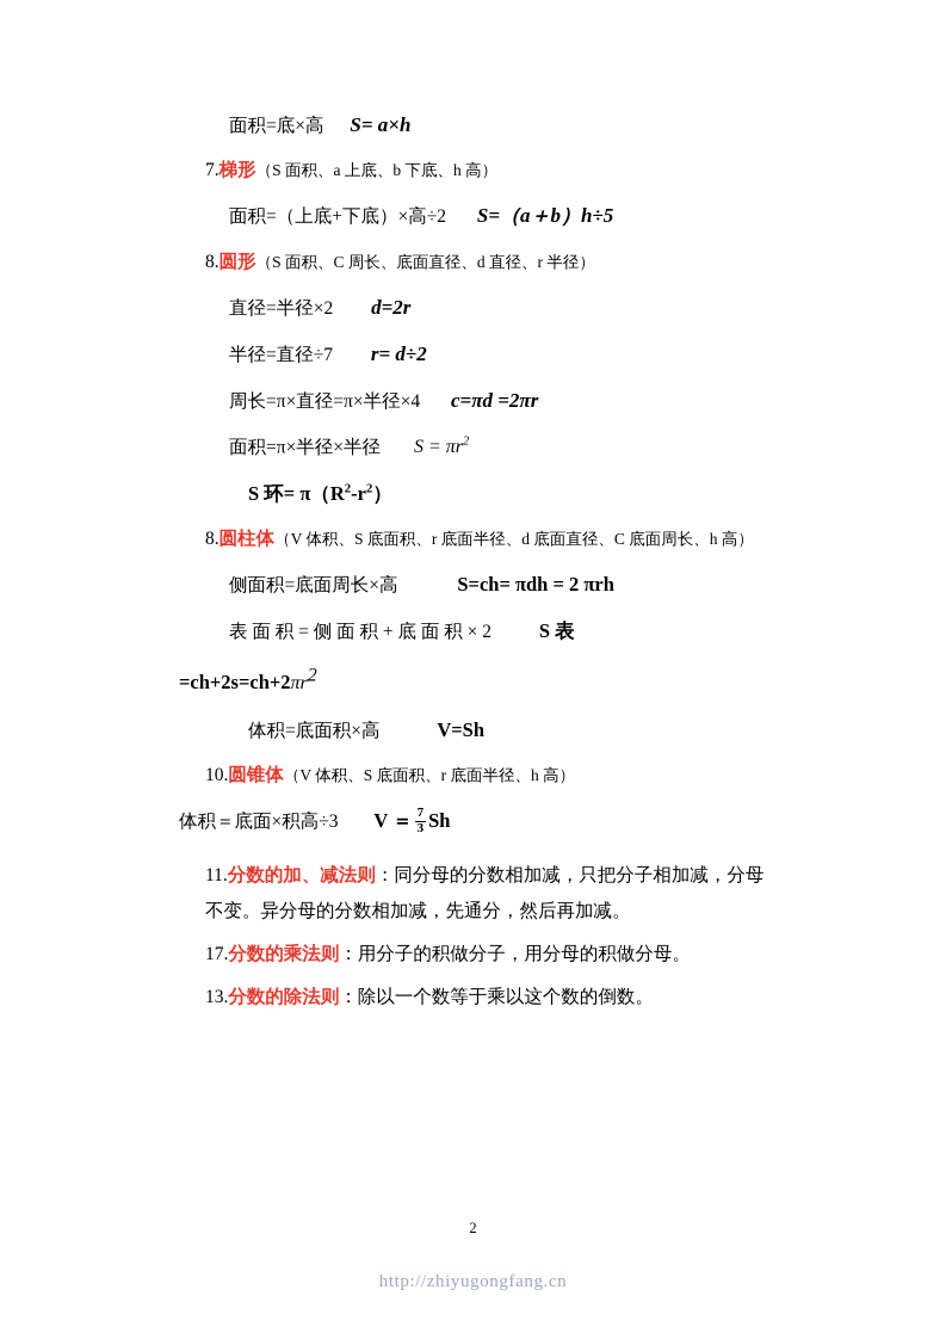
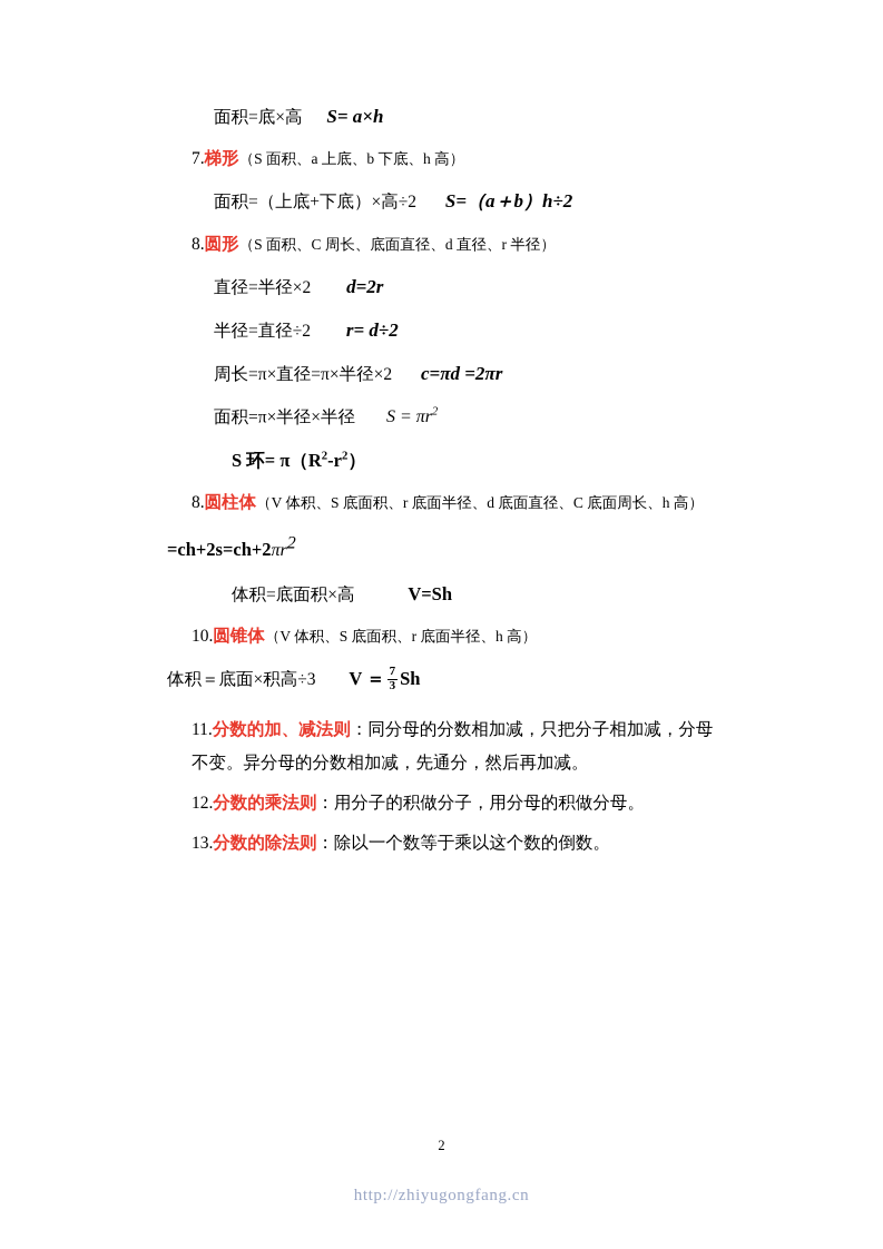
  面积=底×高 S= a×h
  7.梯形（S 面积、a 上底、b 下底、h 高）
- 面积=（上底+下底）×高÷2 S=（a＋b）h÷5
+ 面积=（上底+下底）×高÷2 S=（a＋b）h÷2
  8.圆形（S 面积、C 周长、底面直径、d 直径、r 半径）
  直径=半径×2 d=2r
- 半径=直径÷7 r= d÷2
+ 半径=直径÷2 r= d÷2
- 周长=π×直径=π×半径×4 c=πd =2πr
+ 周长=π×直径=π×半径×2 c=πd =2πr
  面积=π×半径×半径 S = πr2
  S 环= π（R2-r2）
  8.圆柱体（V 体积、S 底面积、r 底面半径、d 底面直径、C 底面周长、h 高）
- 侧面积=底面周长×高 S=ch= πdh = 2 πrh
- 表 面 积 = 侧 面 积 + 底 面 积 × 2 S 表
  =ch+2s=ch+2πr2
  体积=底面积×高 V=Sh
  10.圆锥体（V 体积、S 底面积、r 底面半径、h 高）
  体积＝底面×积高÷3 V ＝
  7
  3
  Sh
  11.分数的加、减法则：同分母的分数相加减，只把分子相加减，分母不变。异分母的分数相加减，先通分，然后再加减。
- 17.分数的乘法则：用分子的积做分子，用分母的积做分母。
+ 12.分数的乘法则：用分子的积做分子，用分母的积做分母。
  13.分数的除法则：除以一个数等于乘以这个数的倒数。
  2
  http://zhiyugongfang.cn
